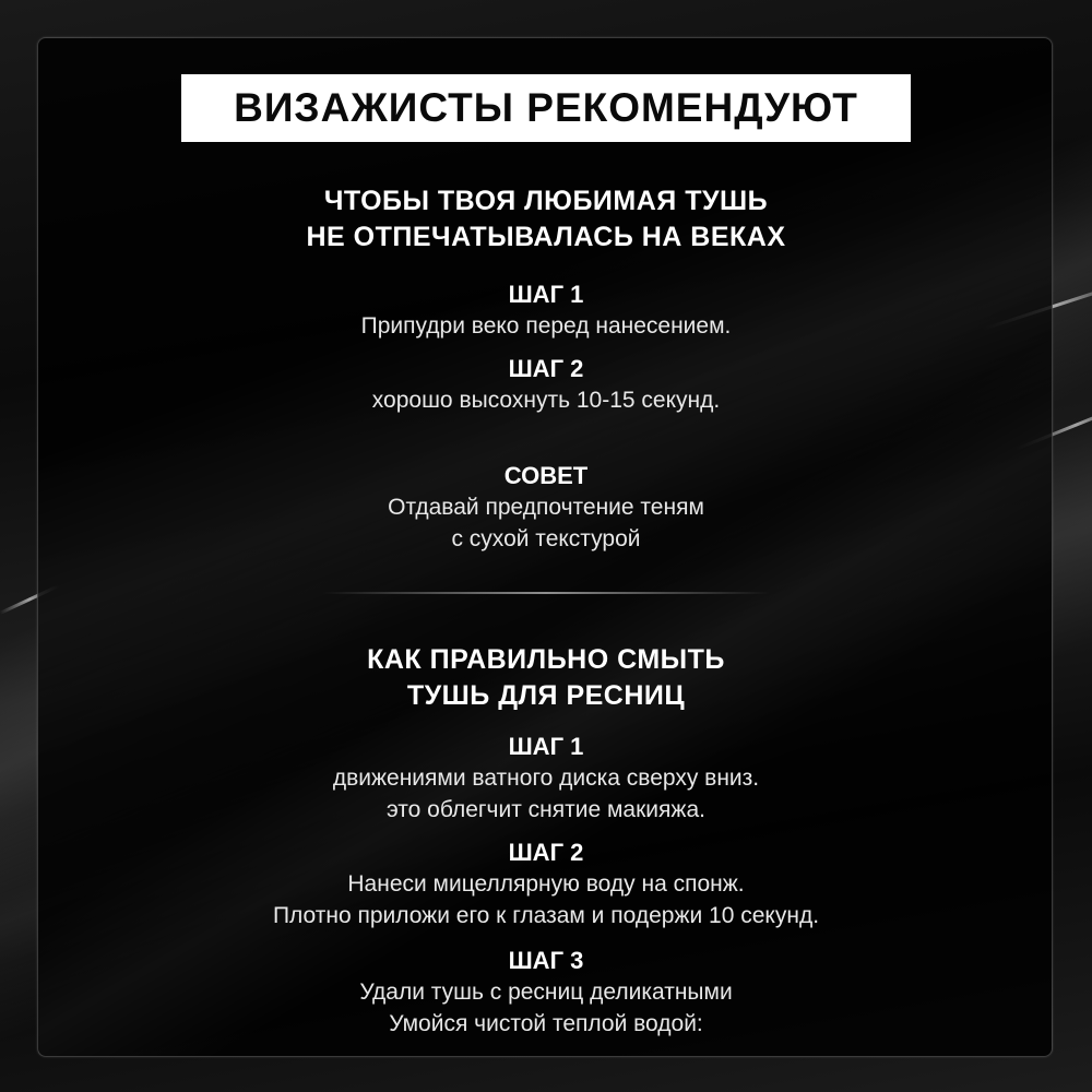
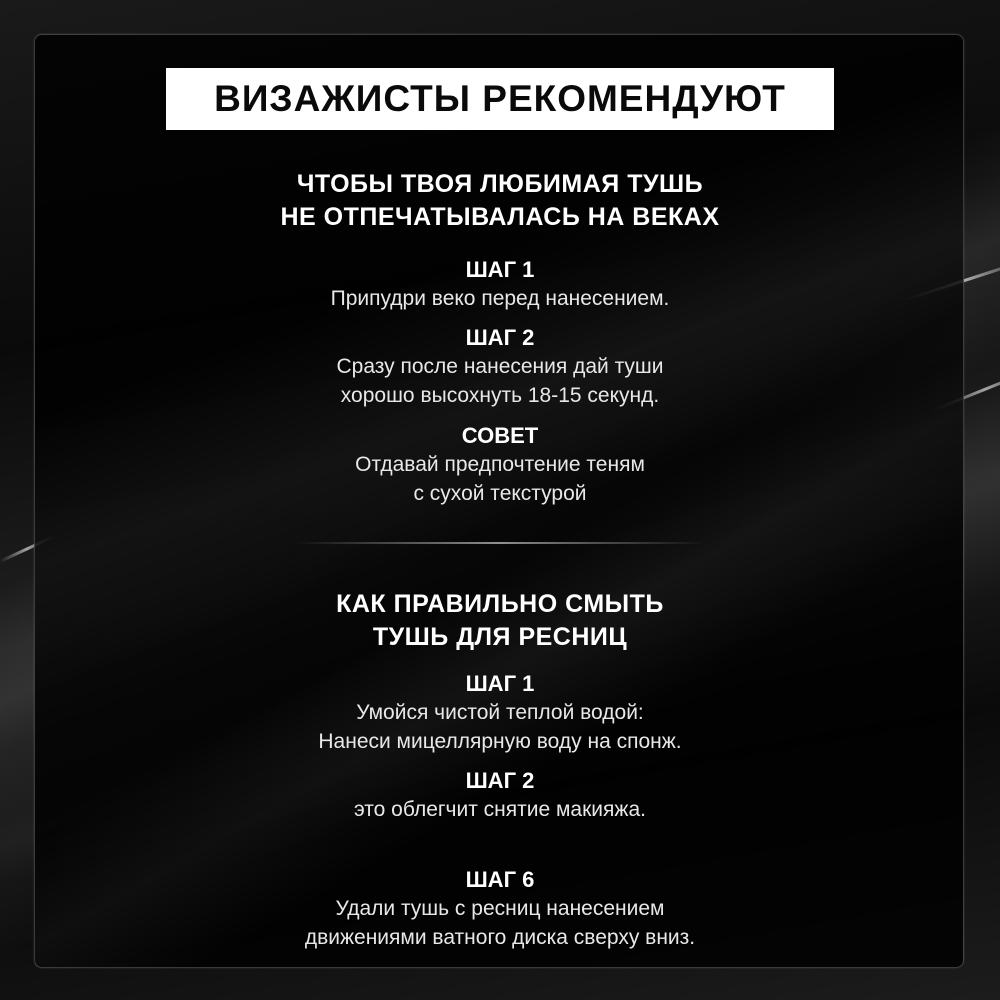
  ВИЗАЖИСТЫ РЕКОМЕНДУЮТ
  ЧТОБЫ ТВОЯ ЛЮБИМАЯ ТУШЬ
  НЕ ОТПЕЧАТЫВАЛАСЬ НА ВЕКАХ
  ШАГ 1
  Припудри веко перед нанесением.
  ШАГ 2
+ Сразу после нанесения дай туши
- хорошо высохнуть 10-15 секунд.
+ хорошо высохнуть 18-15 секунд.
  СОВЕТ
  Отдавай предпочтение теням
  с сухой текстурой
  КАК ПРАВИЛЬНО СМЫТЬ
  ТУШЬ ДЛЯ РЕСНИЦ
  ШАГ 1
- движениями ватного диска сверху вниз.
+ Умойся чистой теплой водой:
- это облегчит снятие макияжа.
+ Нанеси мицеллярную воду на спонж.
  ШАГ 2
- Нанеси мицеллярную воду на спонж.
+ это облегчит снятие макияжа.
- Плотно приложи его к глазам и подержи 10 секунд.
- ШАГ 3
+ ШАГ 6
- Удали тушь с ресниц деликатными
+ Удали тушь с ресниц нанесением
- Умойся чистой теплой водой:
+ движениями ватного диска сверху вниз.
